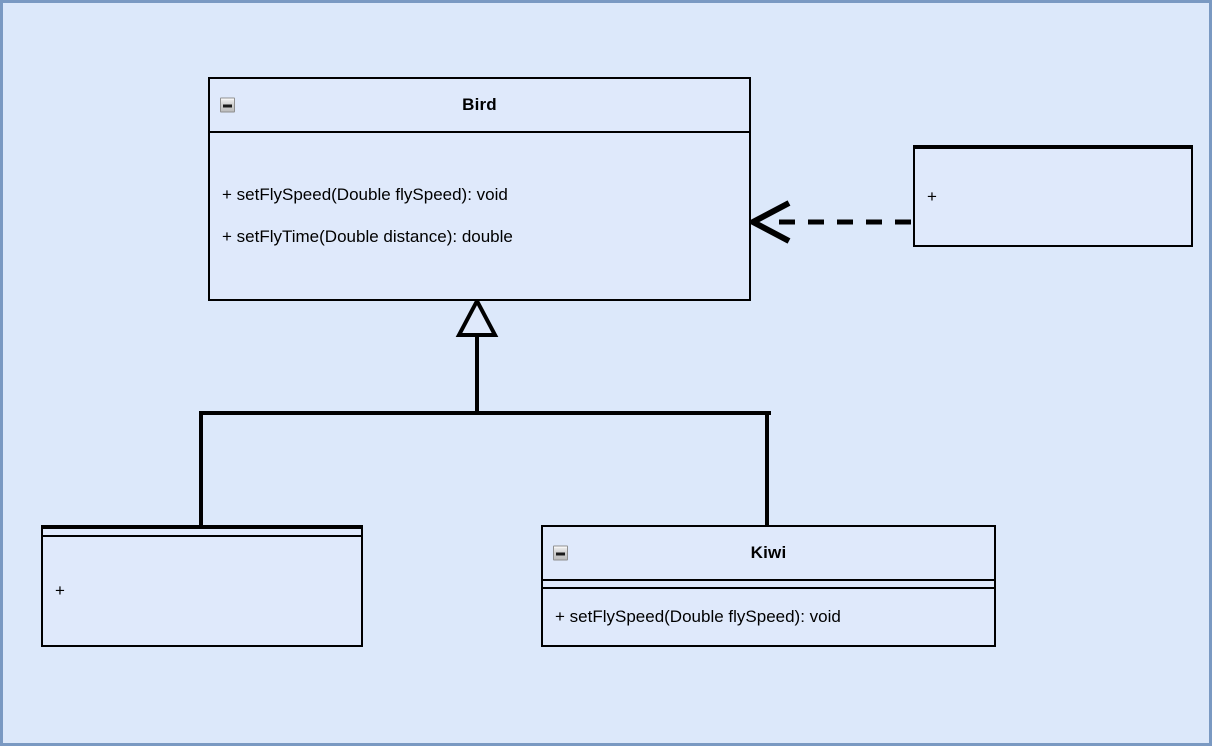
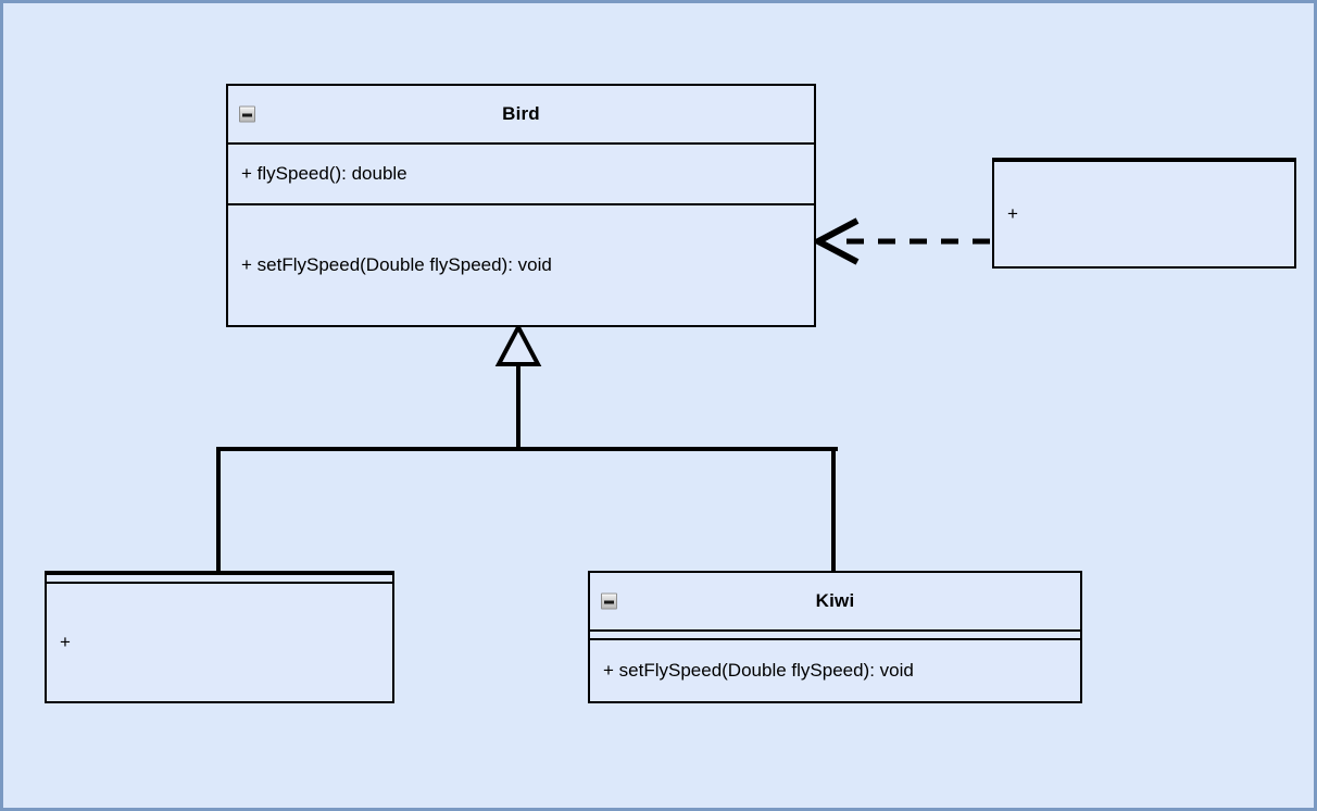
  Bird
+ + flySpeed(): double
  + setFlySpeed(Double flySpeed): void
- + setFlyTime(Double distance): double
  +
  +
  Kiwi
  + setFlySpeed(Double flySpeed): void
